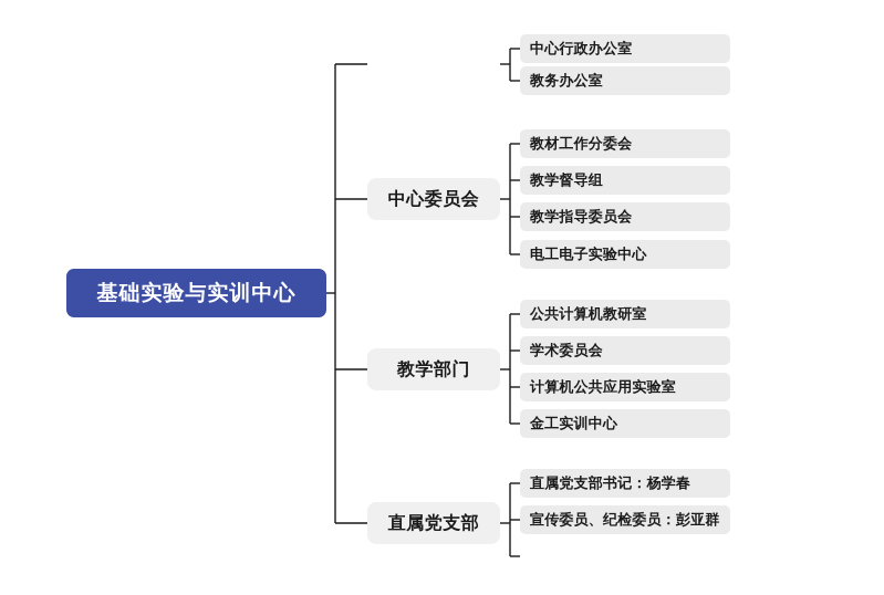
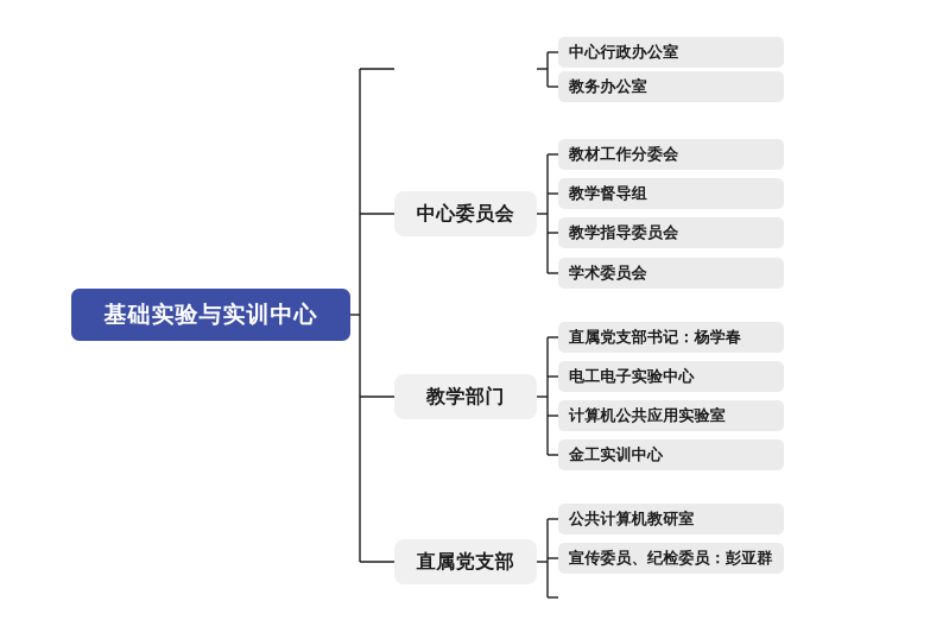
  基础实验与实训中心
  中心行政办公室
  教务办公室
  中心委员会
  教材工作分委会
  教学督导组
  教学指导委员会
- 电工电子实验中心
+ 学术委员会
  教学部门
- 公共计算机教研室
+ 直属党支部书记：杨学春
- 学术委员会
+ 电工电子实验中心
  计算机公共应用实验室
  金工实训中心
  直属党支部
- 直属党支部书记：杨学春
+ 公共计算机教研室
  宣传委员、纪检委员：彭亚群
